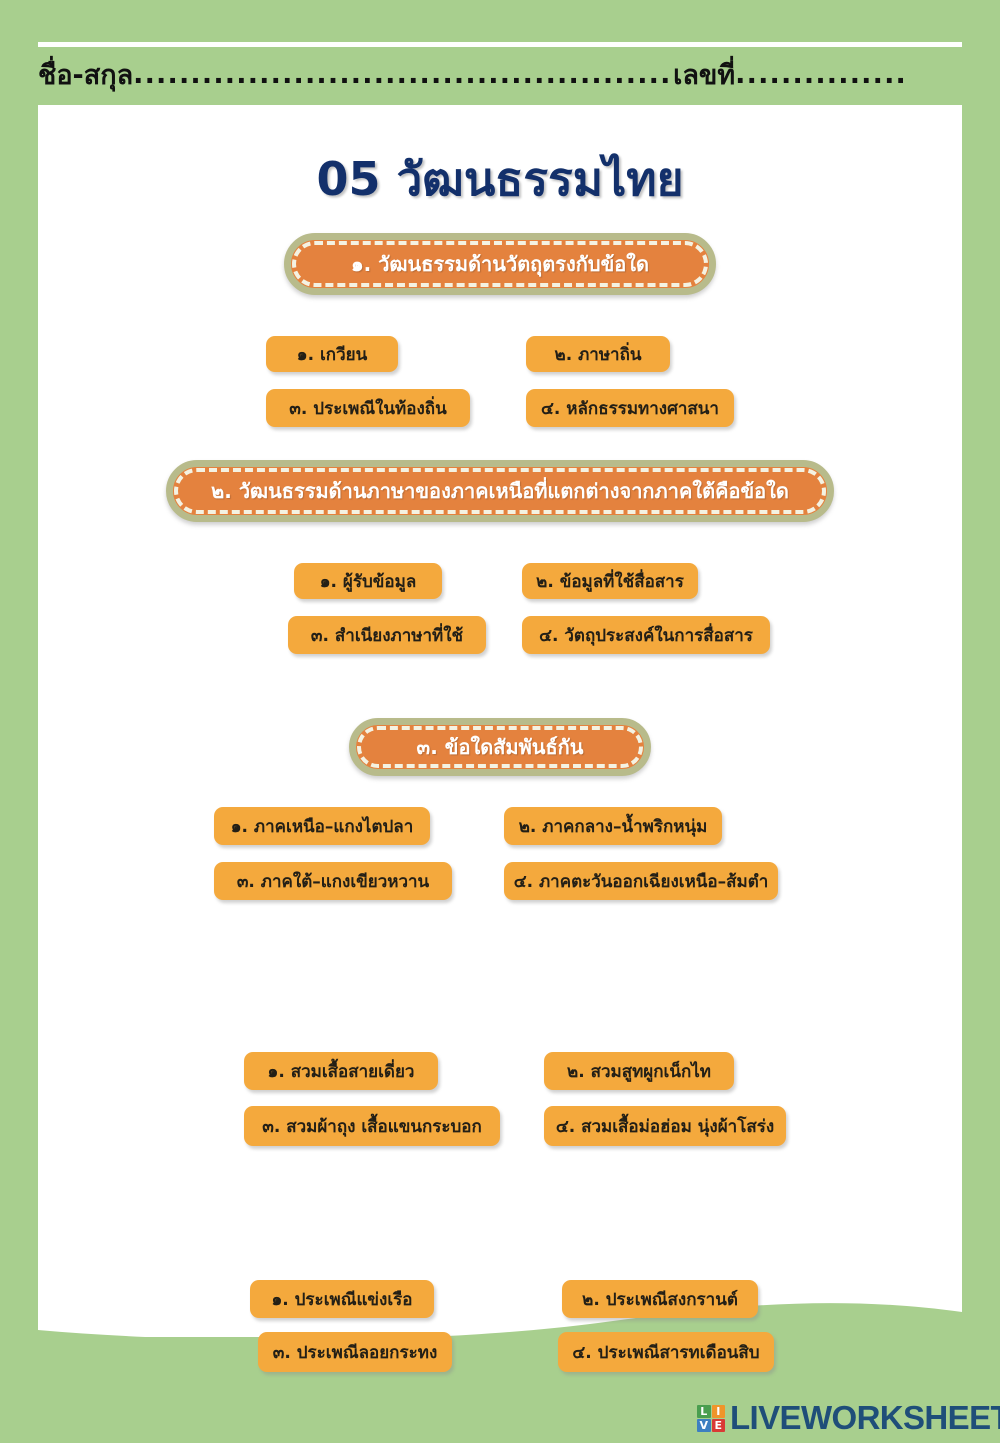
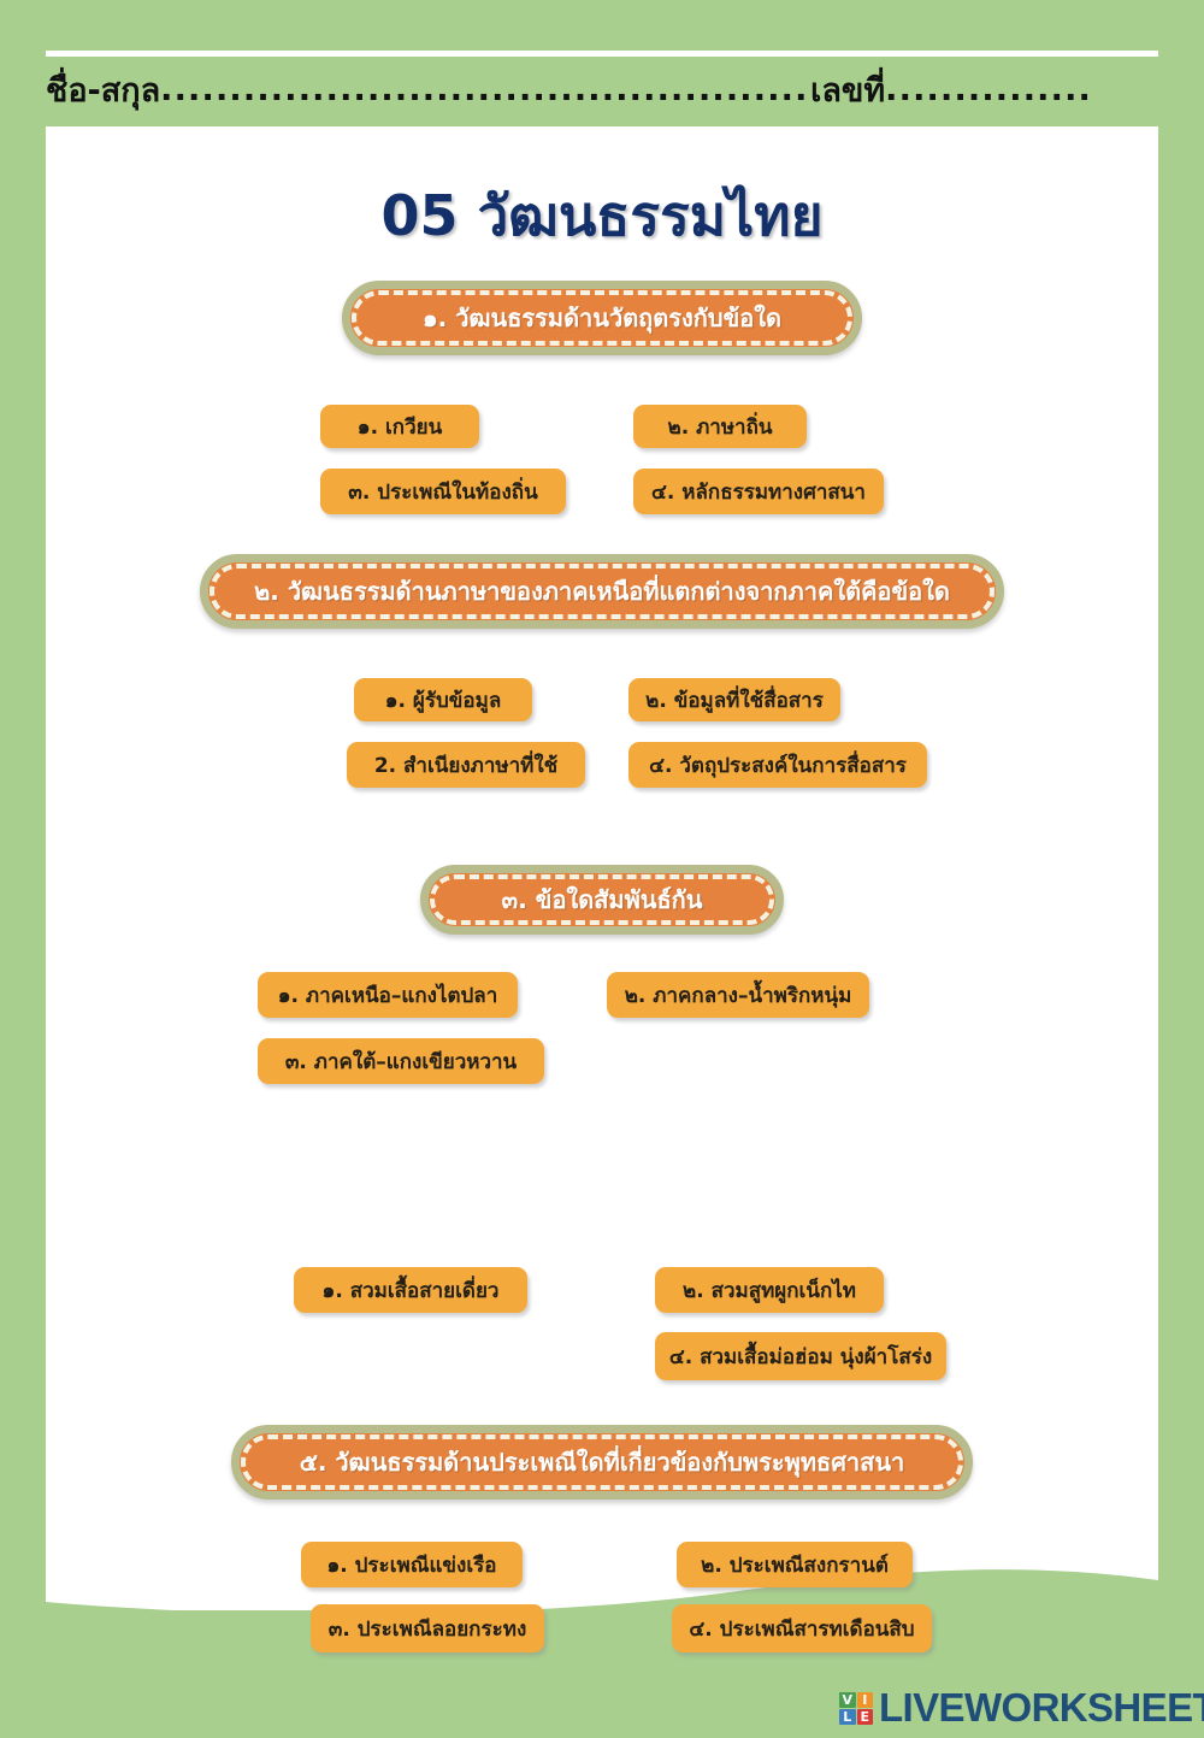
  ชื่อ-สกุล
  เลขที่
  ...............
  05 วัฒนธรรมไทย
  ๑. วัฒนธรรมด้านวัตถุตรงกับข้อใด
  ๑. เกวียน
  ๒. ภาษาถิ่น
  ๓. ประเพณีในท้องถิ่น
  ๔. หลักธรรมทางศาสนา
  ๒. วัฒนธรรมด้านภาษาของภาคเหนือที่แตกต่างจากภาคใต้คือข้อใด
  ๑. ผู้รับข้อมูล
  ๒. ข้อมูลที่ใช้สื่อสาร
- ๓. สำเนียงภาษาที่ใช้
+ 2. สำเนียงภาษาที่ใช้
  ๔. วัตถุประสงค์ในการสื่อสาร
  ๓. ข้อใดสัมพันธ์กัน
  ๑. ภาคเหนือ–แกงไตปลา
  ๒. ภาคกลาง–น้ำพริกหนุ่ม
  ๓. ภาคใต้–แกงเขียวหวาน
- ๔. ภาคตะวันออกเฉียงเหนือ–ส้มตำ
  ๑. สวมเสื้อสายเดี่ยว
  ๒. สวมสูทผูกเน็กไท
- ๓. สวมผ้าถุง เสื้อแขนกระบอก
  ๔. สวมเสื้อม่อฮ่อม นุ่งผ้าโสร่ง
+ ๕. วัฒนธรรมด้านประเพณีใดที่เกี่ยวข้องกับพระพุทธศาสนา
  ๑. ประเพณีแข่งเรือ
  ๒. ประเพณีสงกรานต์
  ๓. ประเพณีลอยกระทง
  ๔. ประเพณีสารทเดือนสิบ
- L
+ V
  I
- V
+ L
  E
  LIVEWORKSHEE
